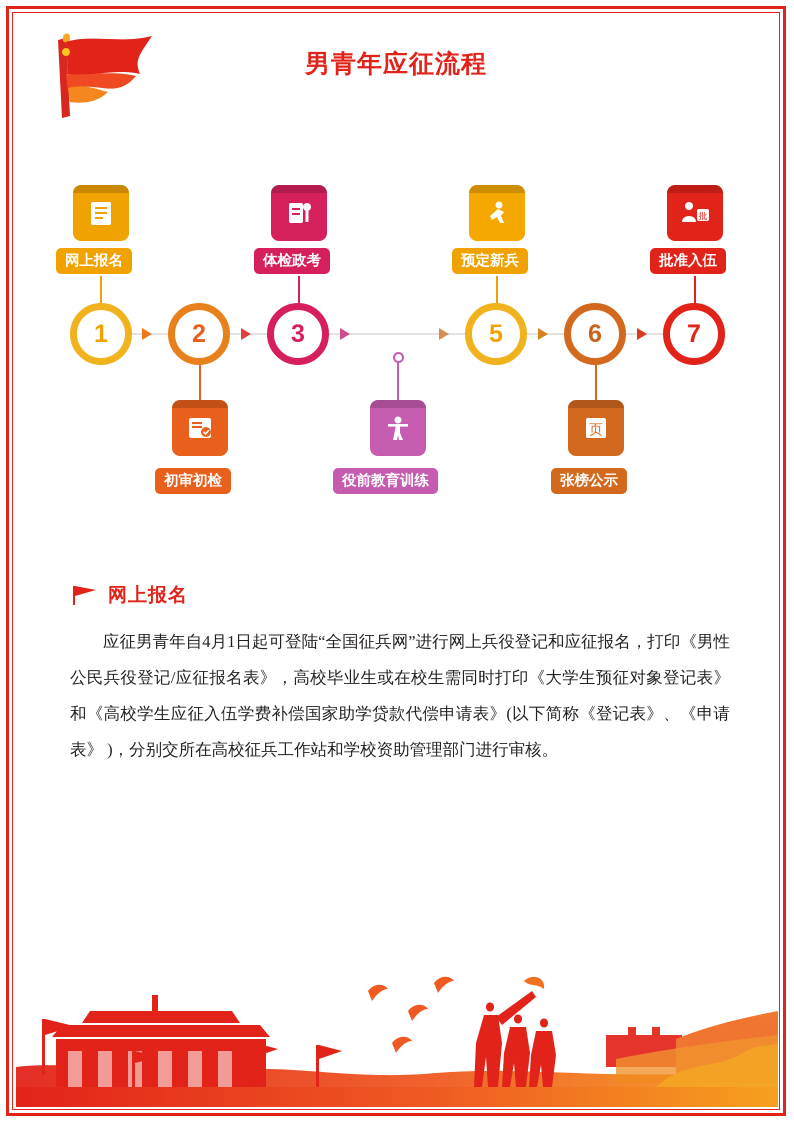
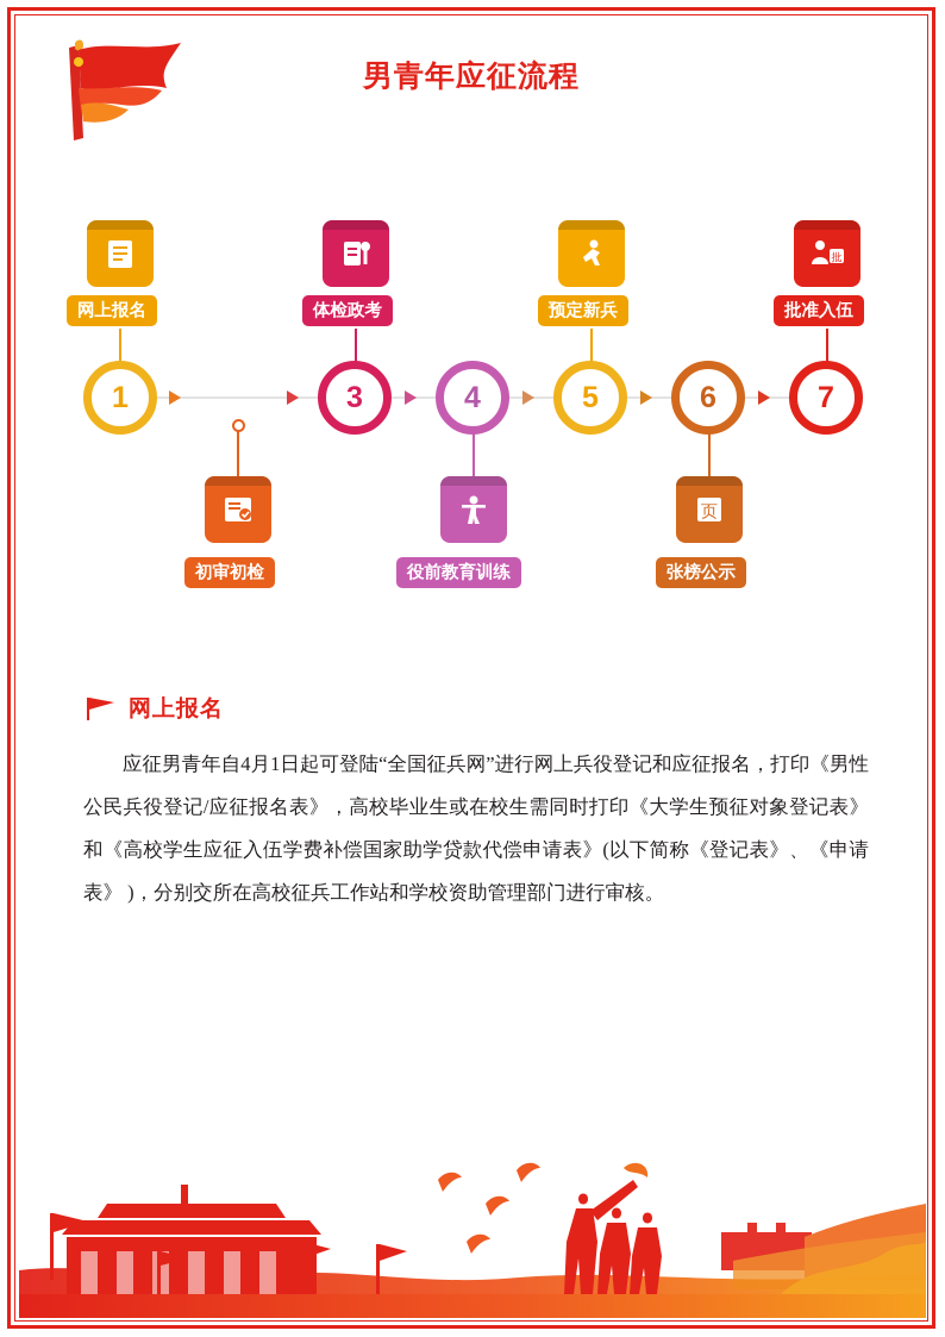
  男青年应征流程
  1
- 2
  3
+ 4
  5
  6
  7
  批
  页
  网上报名
  体检政考
  预定新兵
  批准入伍
  初审初检
  役前教育训练
  张榜公示
  网上报名
  应征男青年自4月1日起可登陆“全国征兵网”进行网上兵役登记和应征报名，打印《男性公民兵役登记/应征报名表》，高校毕业生或在校生需同时打印《大学生预征对象登记表》和《高校学生应征入伍学费补偿国家助学贷款代偿申请表》(以下简称《登记表》、《申请表》 )，分别交所在高校征兵工作站和学校资助管理部门进行审核。
